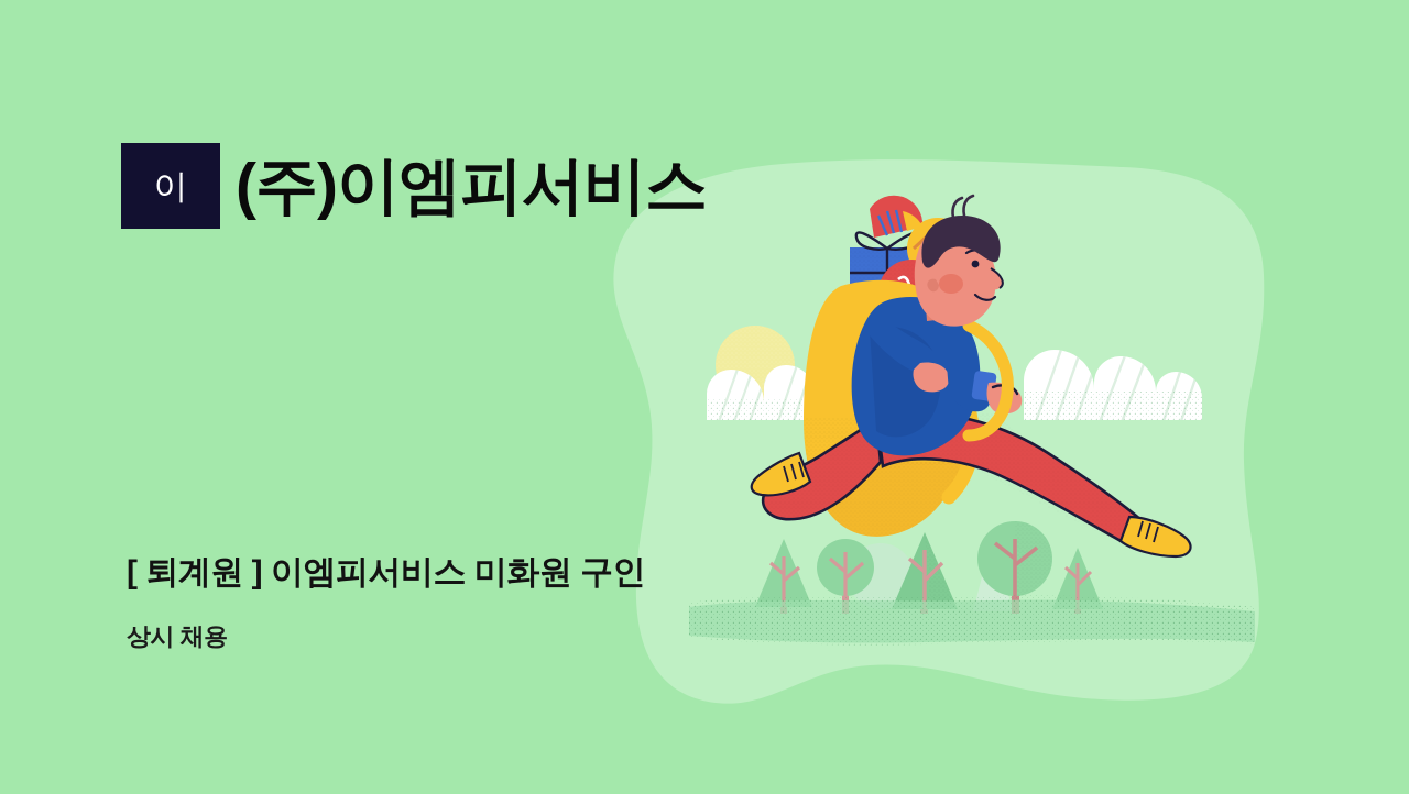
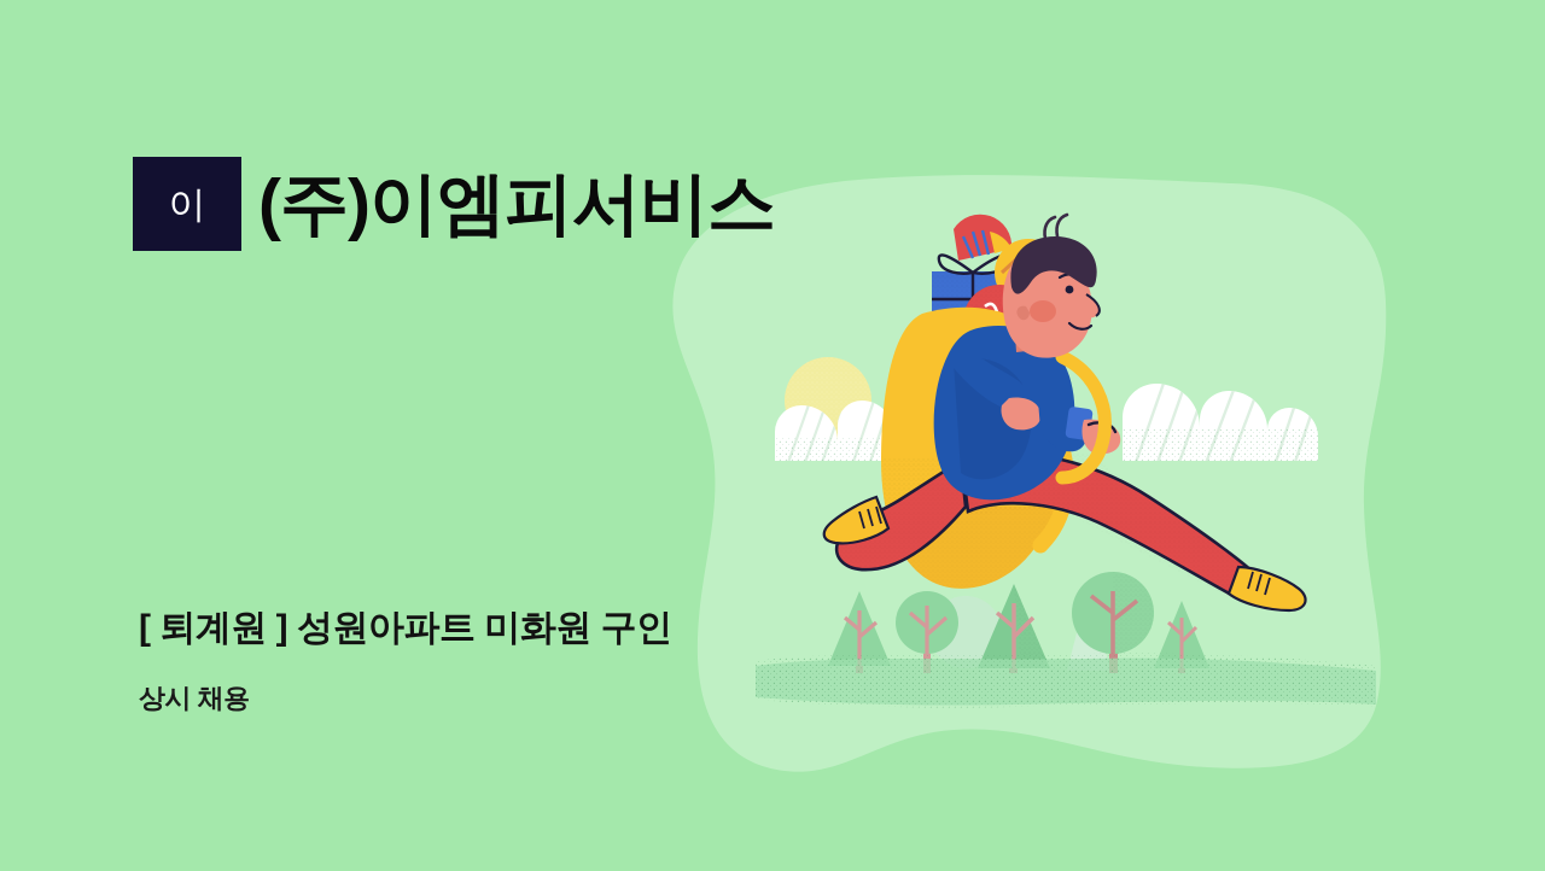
  이
  (주)이엠피서비스
- [ 퇴계원 ] 이엠피서비스 미화원 구인
+ [ 퇴계원 ] 성원아파트 미화원 구인
  상시 채용
